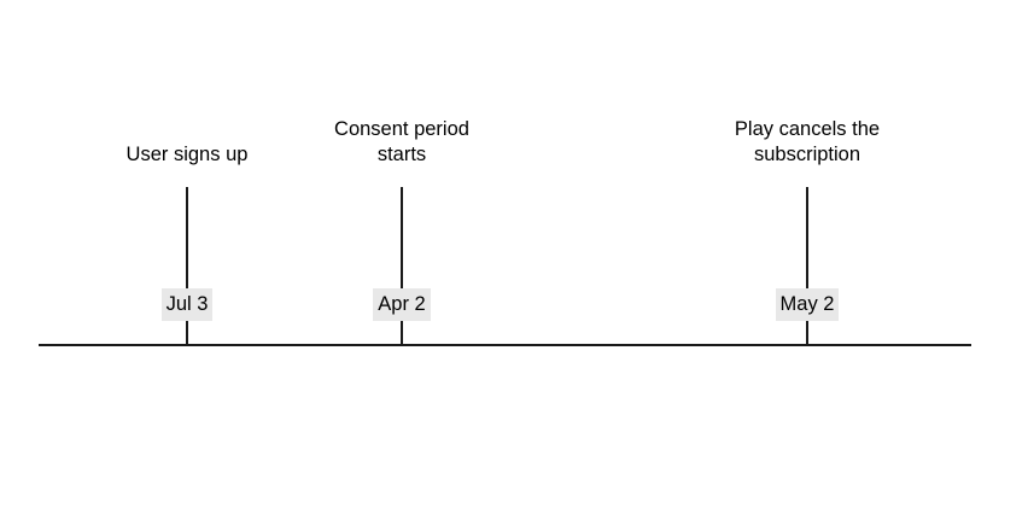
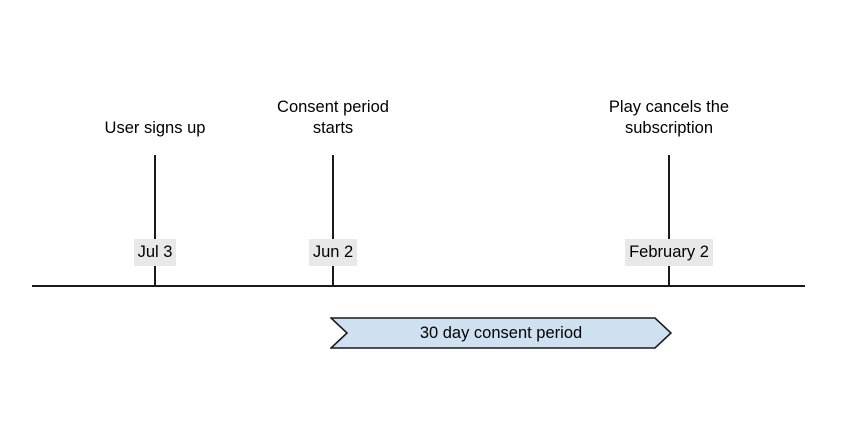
  User signs up
  Jul 3
  Consent period
  starts
- Apr 2
+ Jun 2
  Play cancels the
  subscription
- May 2
+ February 2
+ 30 day consent period
